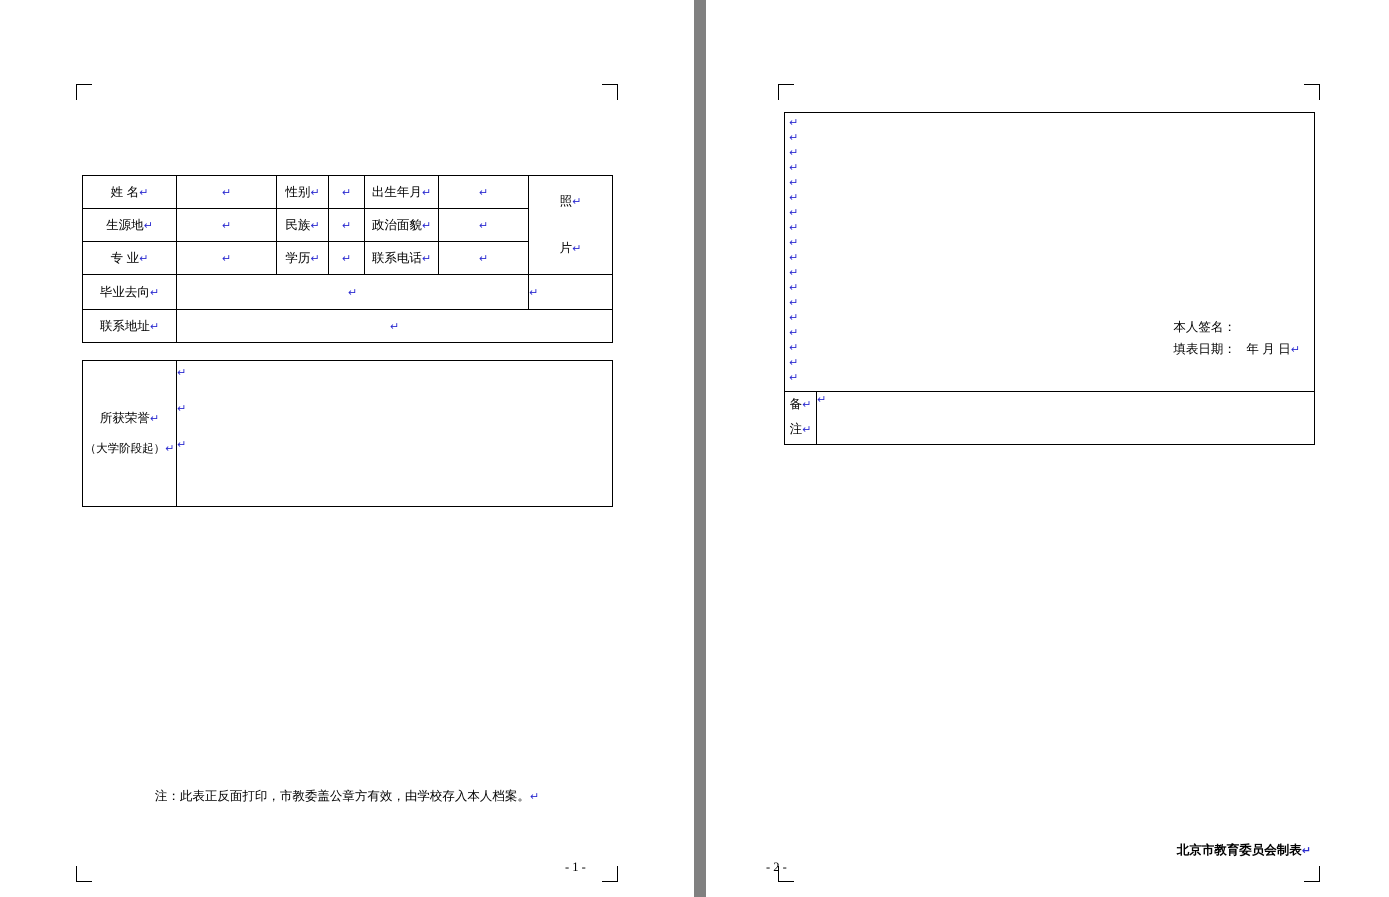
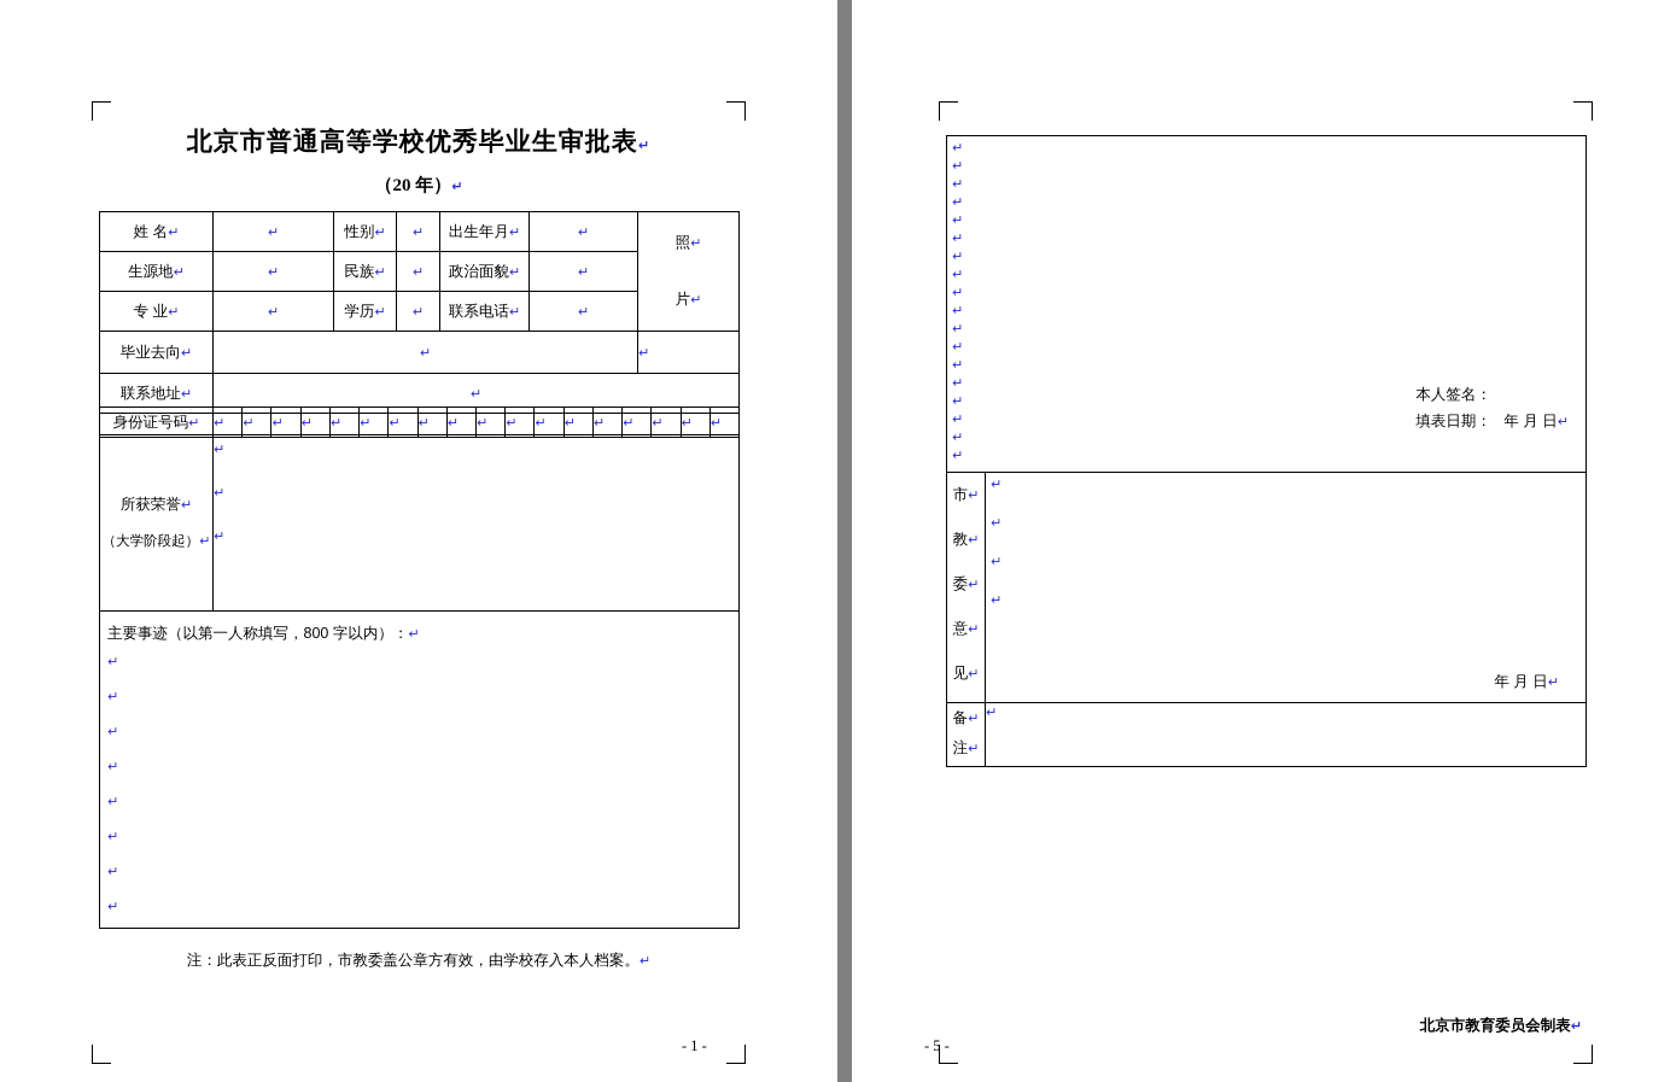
+ 北京市普通高等学校优秀毕业生审批表↵
+ （20 年）↵
  姓 名↵	↵	性别↵	↵	出生年月↵	↵	照↵ 片↵
  生源地↵	↵	民族↵	↵	政治面貌↵	↵
  专 业↵	↵	学历↵	↵	联系电话↵	↵
  毕业去向↵	↵	↵
  联系地址↵	↵
+ 身份证号码↵	↵	↵	↵	↵	↵	↵	↵	↵	↵	↵	↵	↵	↵	↵	↵	↵	↵	↵
  所获荣誉↵ （大学阶段起）↵	↵ ↵ ↵
+ 主要事迹（以第一人称填写，800 字以内）：↵ ↵ ↵ ↵ ↵ ↵ ↵ ↵ ↵
  注：此表正反面打印，市教委盖公章方有效，由学校存入本人档案。↵
  - 1 -
  ↵↵ ↵↵ ↵↵ ↵↵ ↵↵ ↵↵ ↵↵ ↵↵ ↵↵ 本人签名： 填表日期： 年 月 日↵
+ 市↵ 教↵ 委↵ 意↵ 见↵	↵ ↵ ↵ ↵ 年 月 日↵
  备↵ 注↵	↵
  北京市教育委员会制表↵
- - 2 -
+ - 5 -
